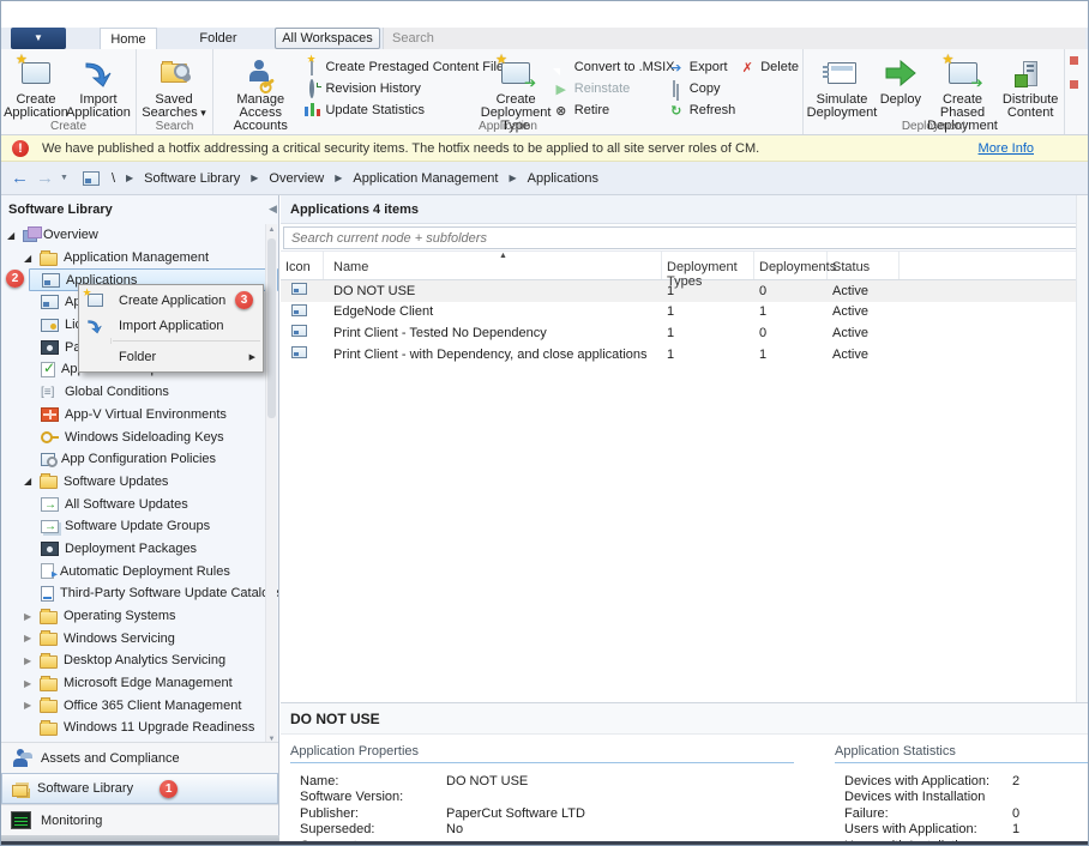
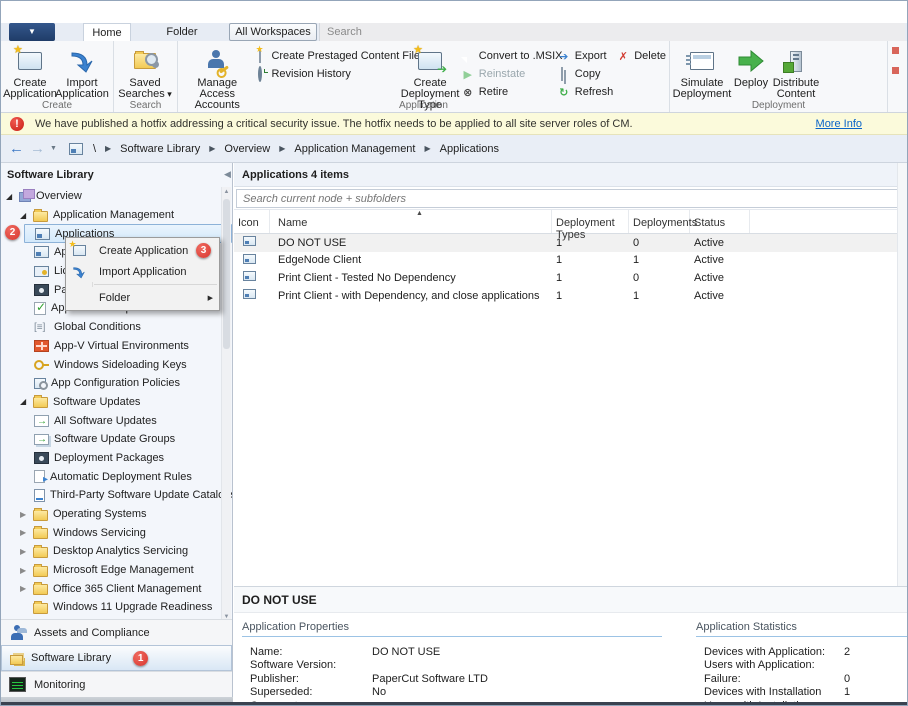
  ▼
  Home
  Folder
  All Workspaces
  Search
  Create Application
  Import Application
  Create
  Saved Searches
  Search
  Manage Access Accounts
  Create Prestaged Content File
  Revision History
- Update Statistics
  Create Deployment Type
  Convert to .MSIX
  ▶
  Reinstate
  ⊗
  Retire
  ➔
  Export
  Copy
  ↻
  Refresh
  ✗
  Delete
  Application
  Simulate Deployment
  Deploy
- Create Phased Deployment
  Distribute Content
  Deployment
- We have published a hotfix addressing a critical security items. The hotfix needs to be applied to all site server roles of CM.
+ We have published a hotfix addressing a critical security issue. The hotfix needs to be applied to all site server roles of CM.
  More Info
  ←
  →
  \
  ▶
  Software Library
  ▶
  Overview
  ▶
  Application Management
  ▶
  Applications
  ◀
  Software Library
  ◢
  Overview
  ◢
  Application Management
  Applications
  Global Conditions
  App-V Virtual Environments
  Windows Sideloading Keys
  App Configuration Policies
  ◢
  Software Updates
  All Software Updates
  Software Update Groups
  Deployment Packages
  Automatic Deployment Rules
  Third-Party Software Update Catal
  ▶
  Operating Systems
  ▶
  Windows Servicing
  ▶
  Desktop Analytics Servicing
  ▶
  Microsoft Edge Management
  ▶
  Office 365 Client Management
  Windows 11 Upgrade Readiness
  Assets and Compliance
  Software Library
  1
  Monitoring
  2
  Create Application
  3
  Import Application
  Folder
  Applications 4 items
  Search current node + subfolders
  Icon
  Name
  Deployment Types
  Deployment
  Status
  DO NOT USE
  1
  0
  Active
  EdgeNode Client
  1
  1
  Active
  Print Client - Tested No Dependency
  1
  0
  Active
  Print Client - with Dependency, and close applications
  1
  1
  Active
  DO NOT USE
  Application Properties
  Name:
  DO NOT USE
  Software Version:
  Publisher:
  PaperCut Software LTD
  Superseded:
  No
  Application Statistics
  Devices with Application:
  2
- Devices with Installation
+ Users with Application:
  Failure:
  0
- Users with Application:
+ Devices with Installation
  1
